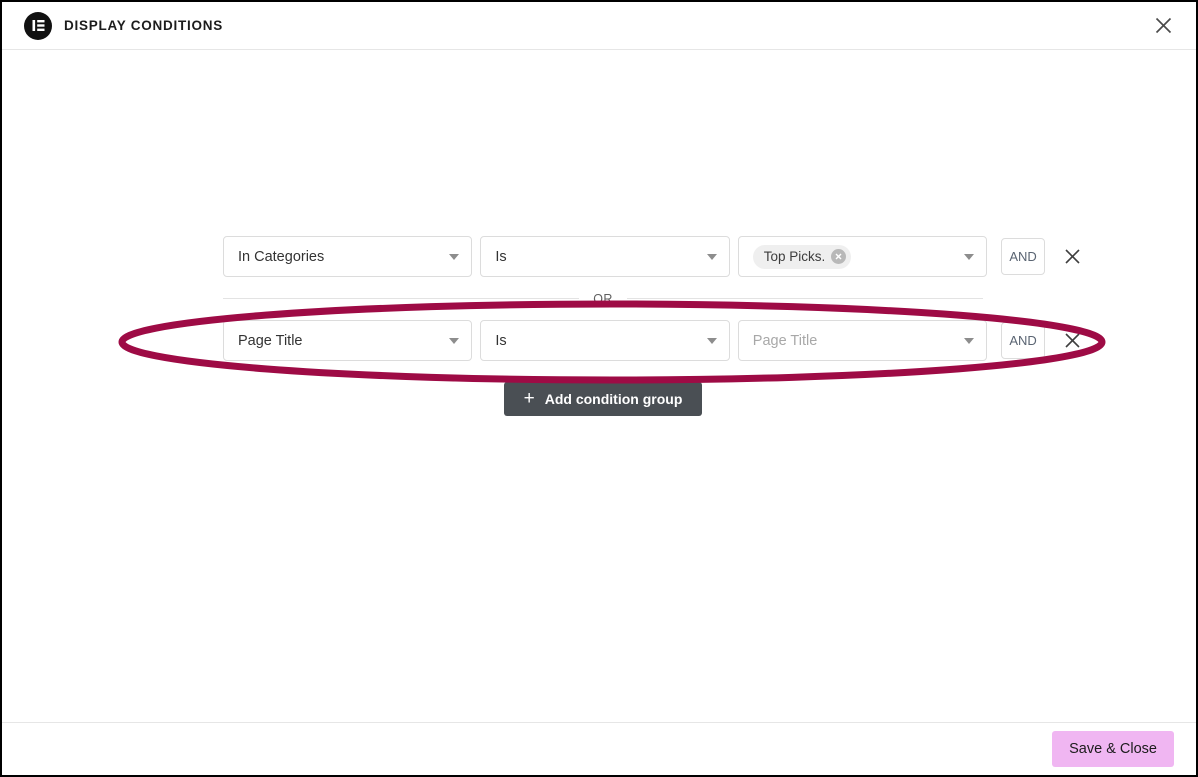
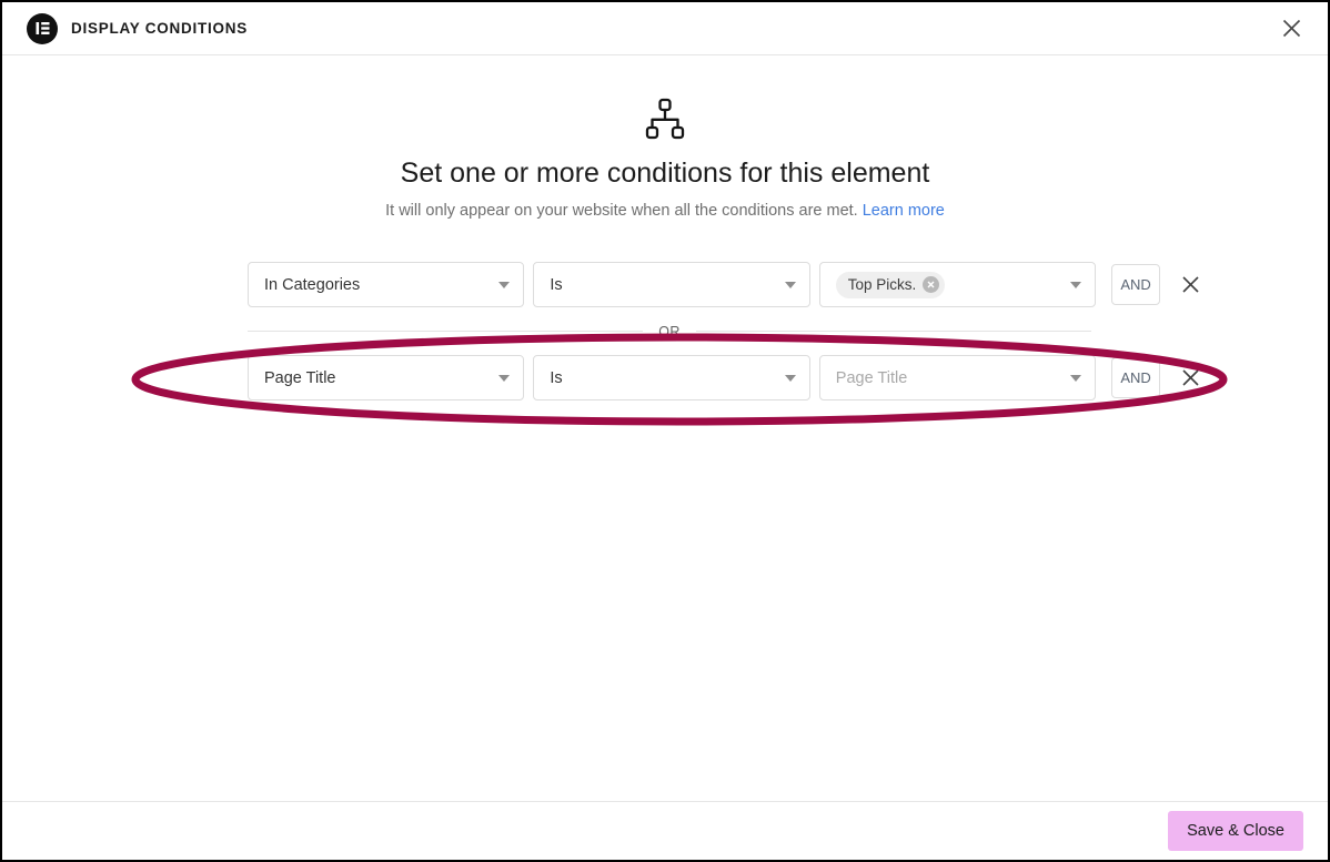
  DISPLAY CONDITIONS
+ Set one or more conditions for this element
+ It will only appear on your website when all the conditions are met. Learn more
  In Categories
  Is
  Top Picks.
  AND
  OR
  Page Title
  Is
  Page Title
  AND
- +
- Add condition group
  Save & Close
